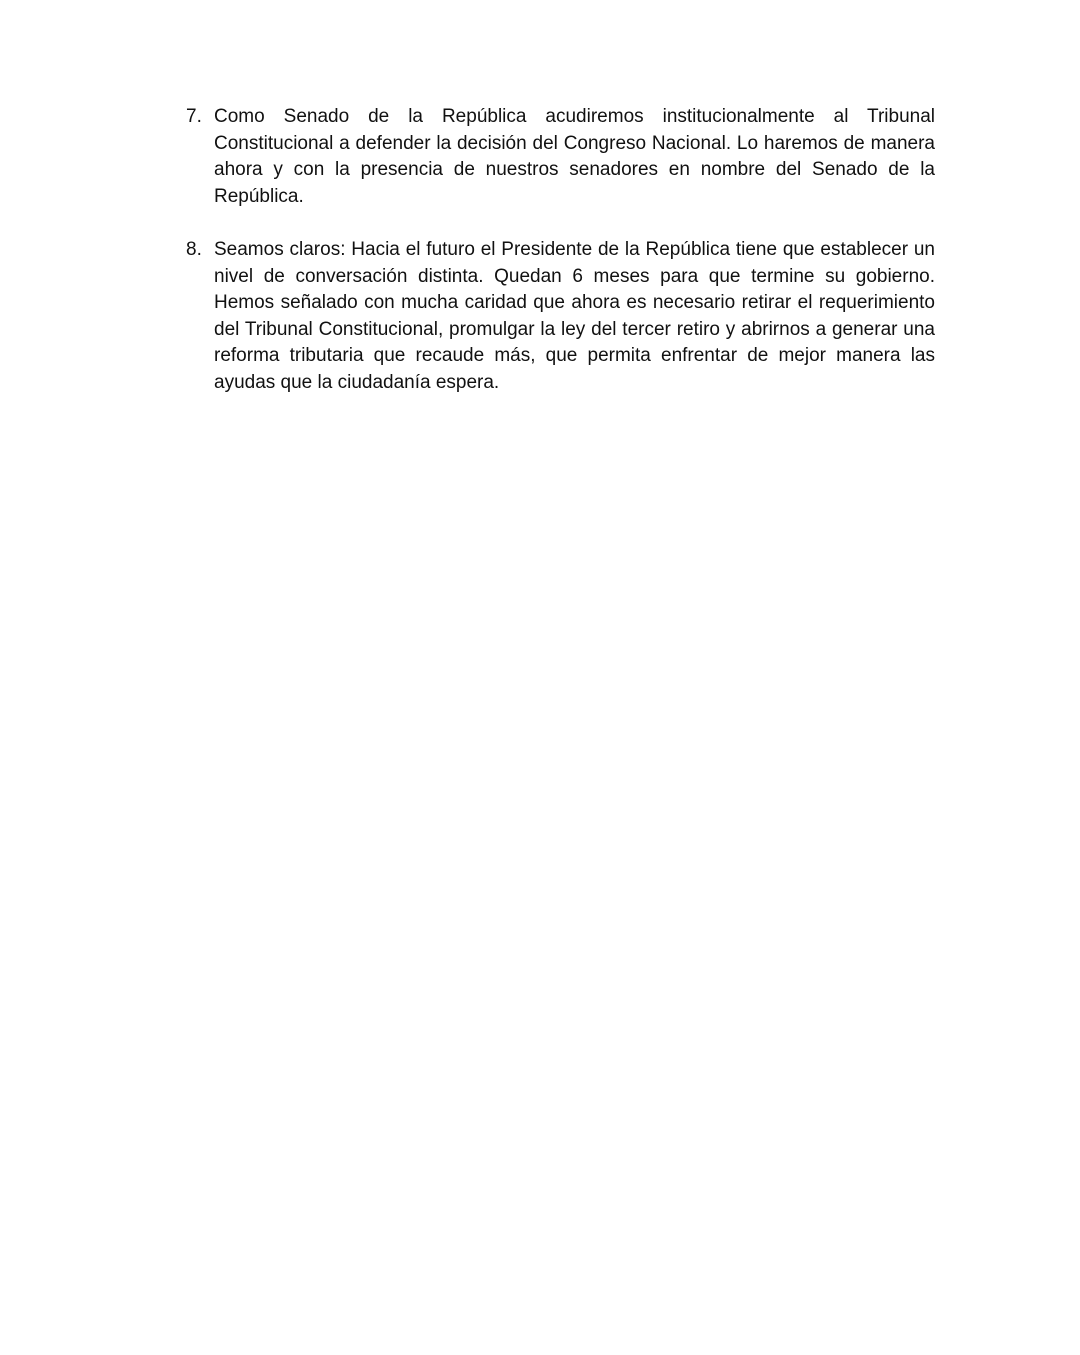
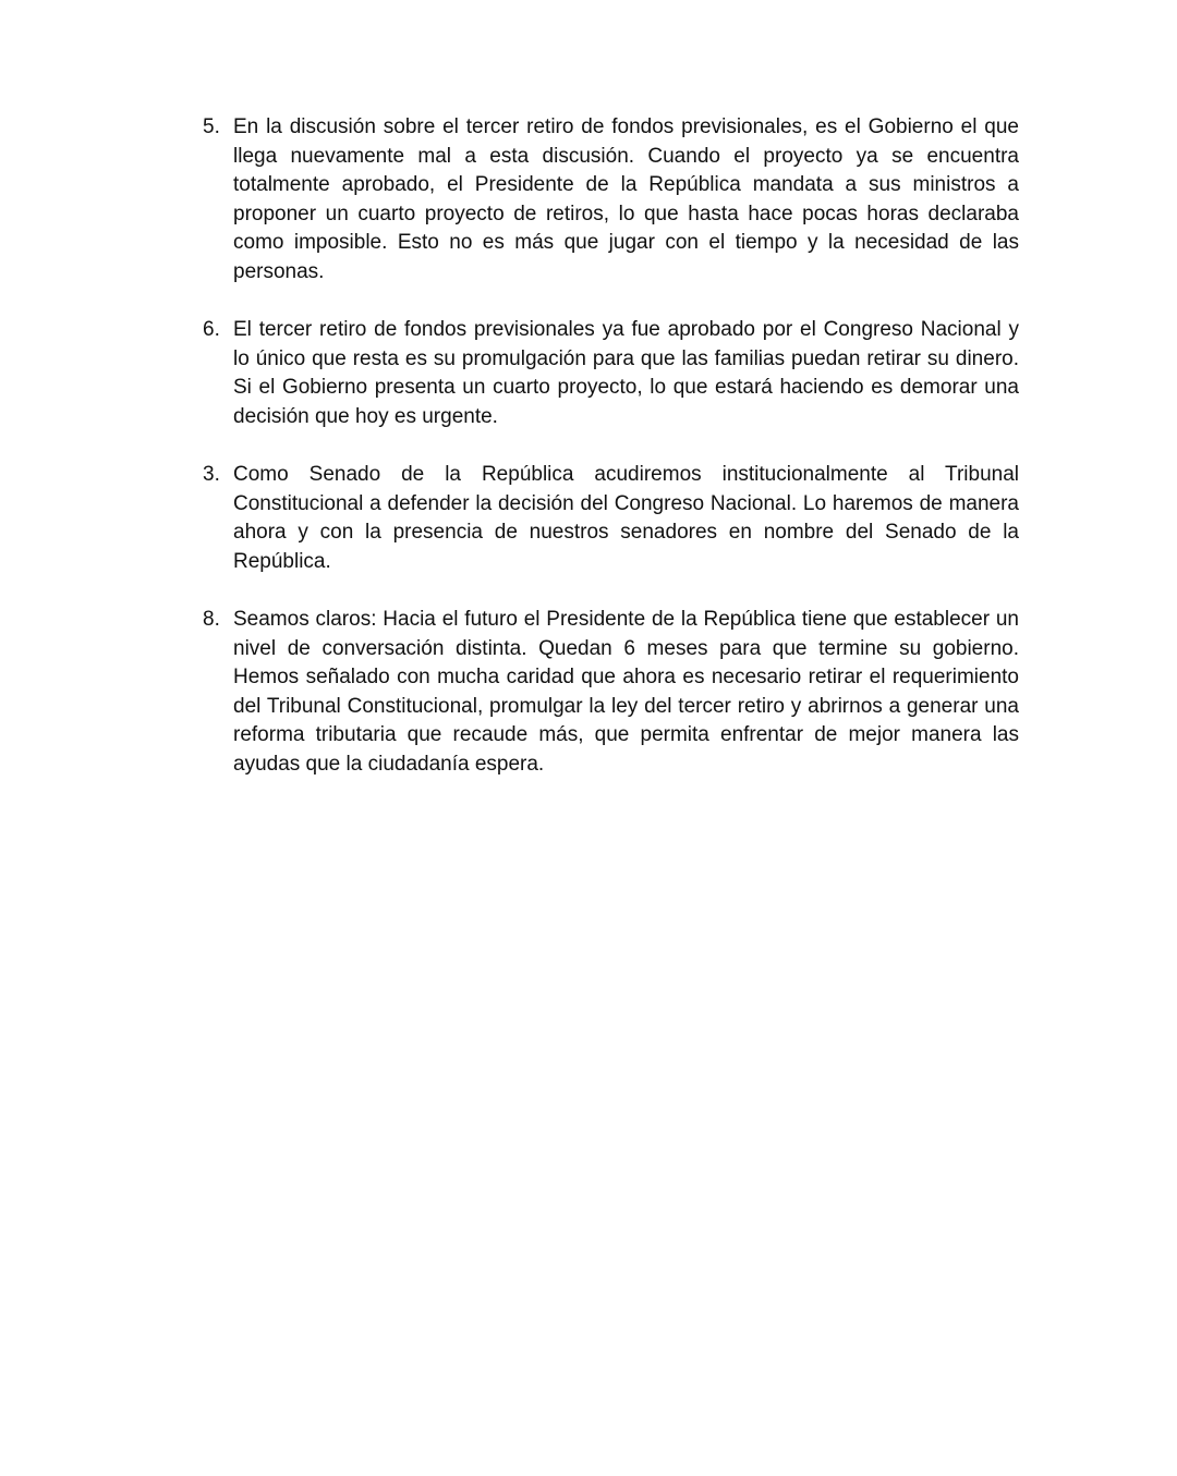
+ 5.
+ En la discusión sobre el tercer retiro de fondos previsionales, es el Gobierno el que llega nuevamente mal a esta discusión. Cuando el proyecto ya se encuentra totalmente aprobado, el Presidente de la República mandata a sus ministros a proponer un cuarto proyecto de retiros, lo que hasta hace pocas horas declaraba como imposible. Esto no es más que jugar con el tiempo y la necesidad de las personas.
+ 6.
+ El tercer retiro de fondos previsionales ya fue aprobado por el Congreso Nacional y lo único que resta es su promulgación para que las familias puedan retirar su dinero. Si el Gobierno presenta un cuarto proyecto, lo que estará haciendo es demorar una decisión que hoy es urgente.
- 7.
+ 3.
  Como Senado de la República acudiremos institucionalmente al Tribunal Constitucional a defender la decisión del Congreso Nacional. Lo haremos de manera ahora y con la presencia de nuestros senadores en nombre del Senado de la República.
  8.
  Seamos claros: Hacia el futuro el Presidente de la República tiene que establecer un nivel de conversación distinta. Quedan 6 meses para que termine su gobierno. Hemos señalado con mucha caridad que ahora es necesario retirar el requerimiento del Tribunal Constitucional, promulgar la ley del tercer retiro y abrirnos a generar una reforma tributaria que recaude más, que permita enfrentar de mejor manera las ayudas que la ciudadanía espera.
